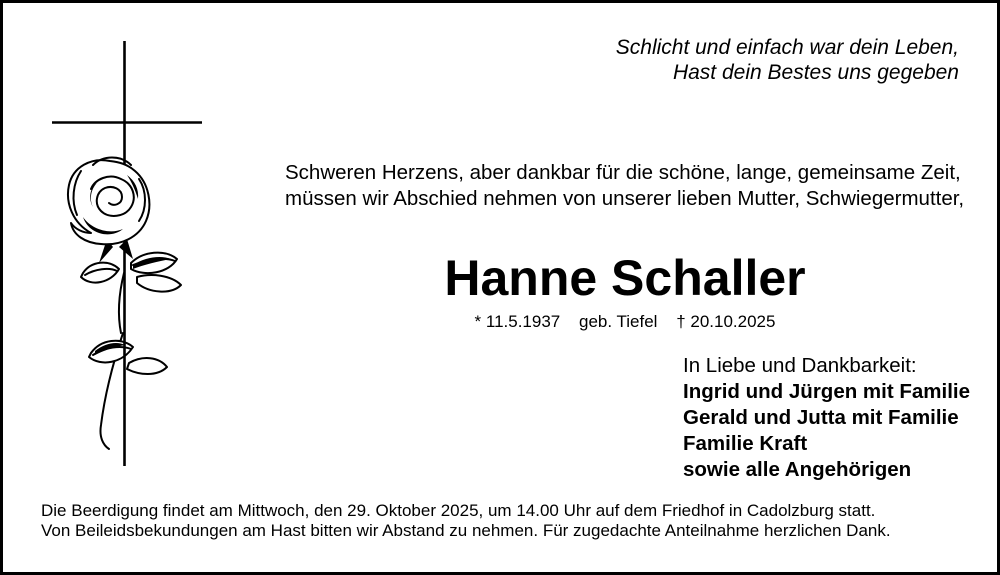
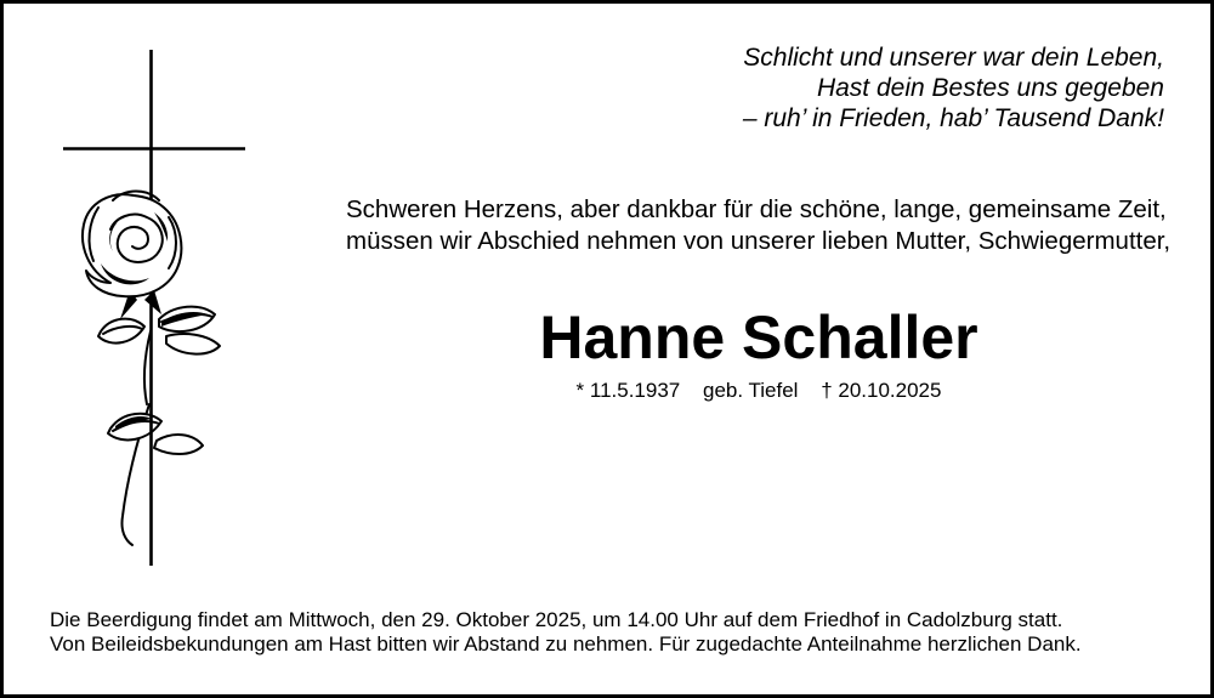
- Schlicht und einfach war dein Leben,
+ Schlicht und unserer war dein Leben,
  Hast dein Bestes uns gegeben
+ – ruh’ in Frieden, hab’ Tausend Dank!
  Schweren Herzens, aber dankbar für die schöne, lange, gemeinsame Zeit,
  müssen wir Abschied nehmen von unserer lieben Mutter, Schwiegermutter,
  Hanne Schaller
  * 11.5.1937 geb. Tiefel † 20.10.2025
- In Liebe und Dankbarkeit:
- Ingrid und Jürgen mit Familie
- Gerald und Jutta mit Familie
- Familie Kraft
- sowie alle Angehörigen
  Die Beerdigung findet am Mittwoch, den 29. Oktober 2025, um 14.00 Uhr auf dem Friedhof in Cadolzburg statt.
  Von Beileidsbekundungen am Hast bitten wir Abstand zu nehmen. Für zugedachte Anteilnahme herzlichen Dank.
